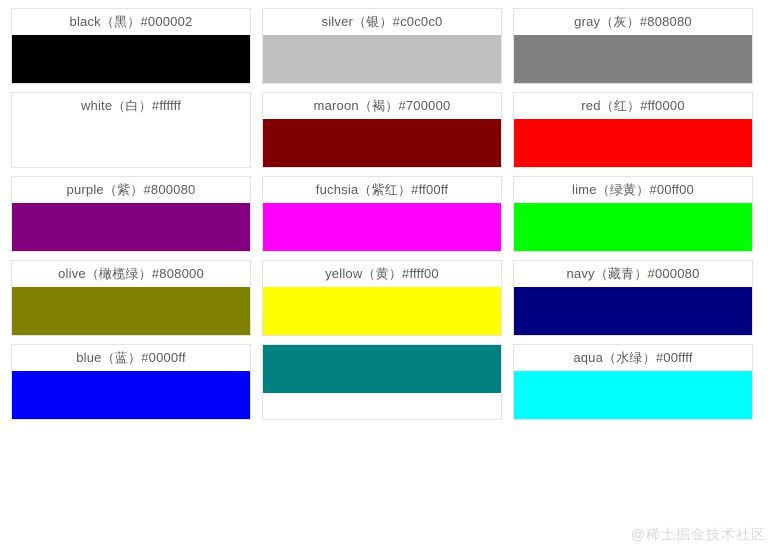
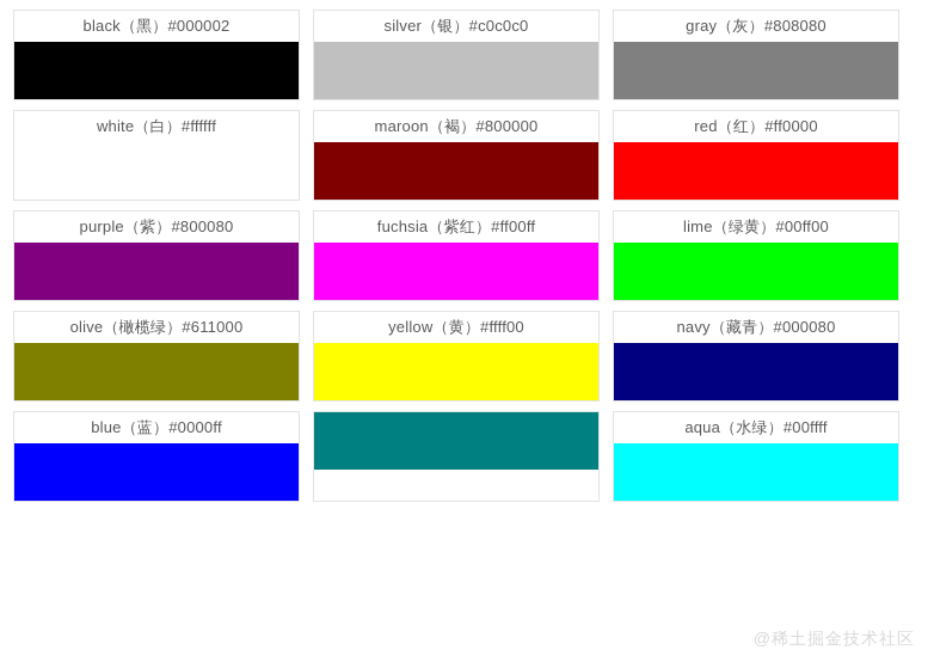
  black（黑）#000002
  silver（银）#c0c0c0
  gray（灰）#808080
  white（白）#ffffff
- maroon（褐）#700000
+ maroon（褐）#800000
  red（红）#ff0000
  purple（紫）#800080
  fuchsia（紫红）#ff00ff
  lime（绿黄）#00ff00
- olive（橄榄绿）#808000
+ olive（橄榄绿）#611000
  yellow（黄）#ffff00
  navy（藏青）#000080
  blue（蓝）#0000ff
  aqua（水绿）#00ffff
  @稀土掘金技术社区
